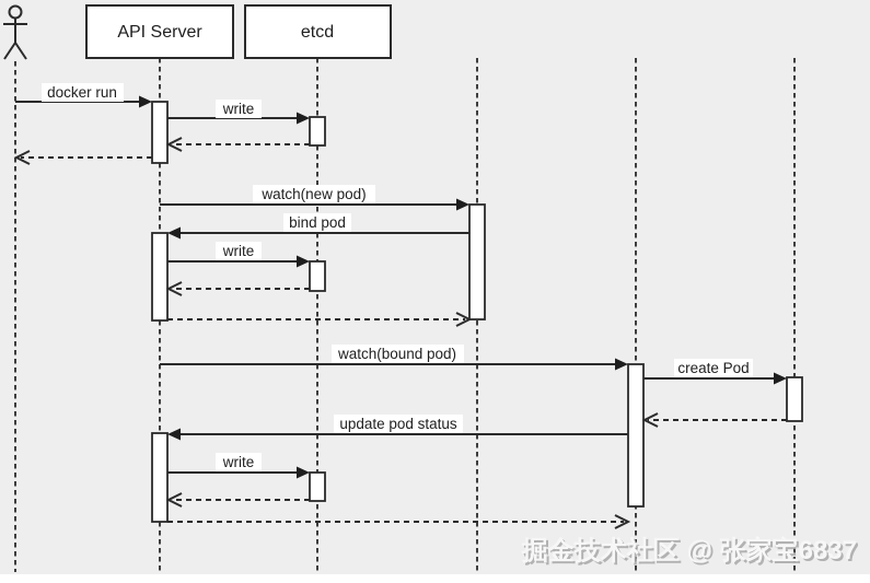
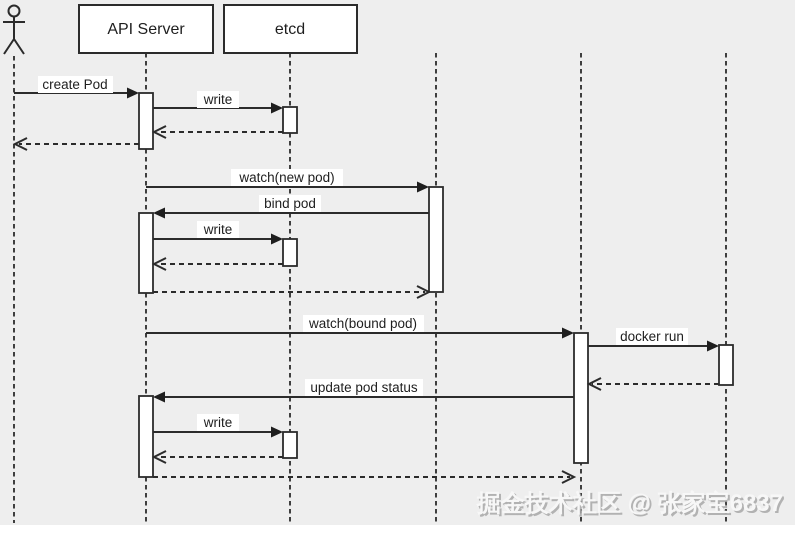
  API Server
  etcd
- docker run
+ create Pod
  write
  watch(new pod)
  bind pod
  write
  watch(bound pod)
- create Pod
+ docker run
  update pod status
  write
  掘金技术社区 @ 张家宝6837
